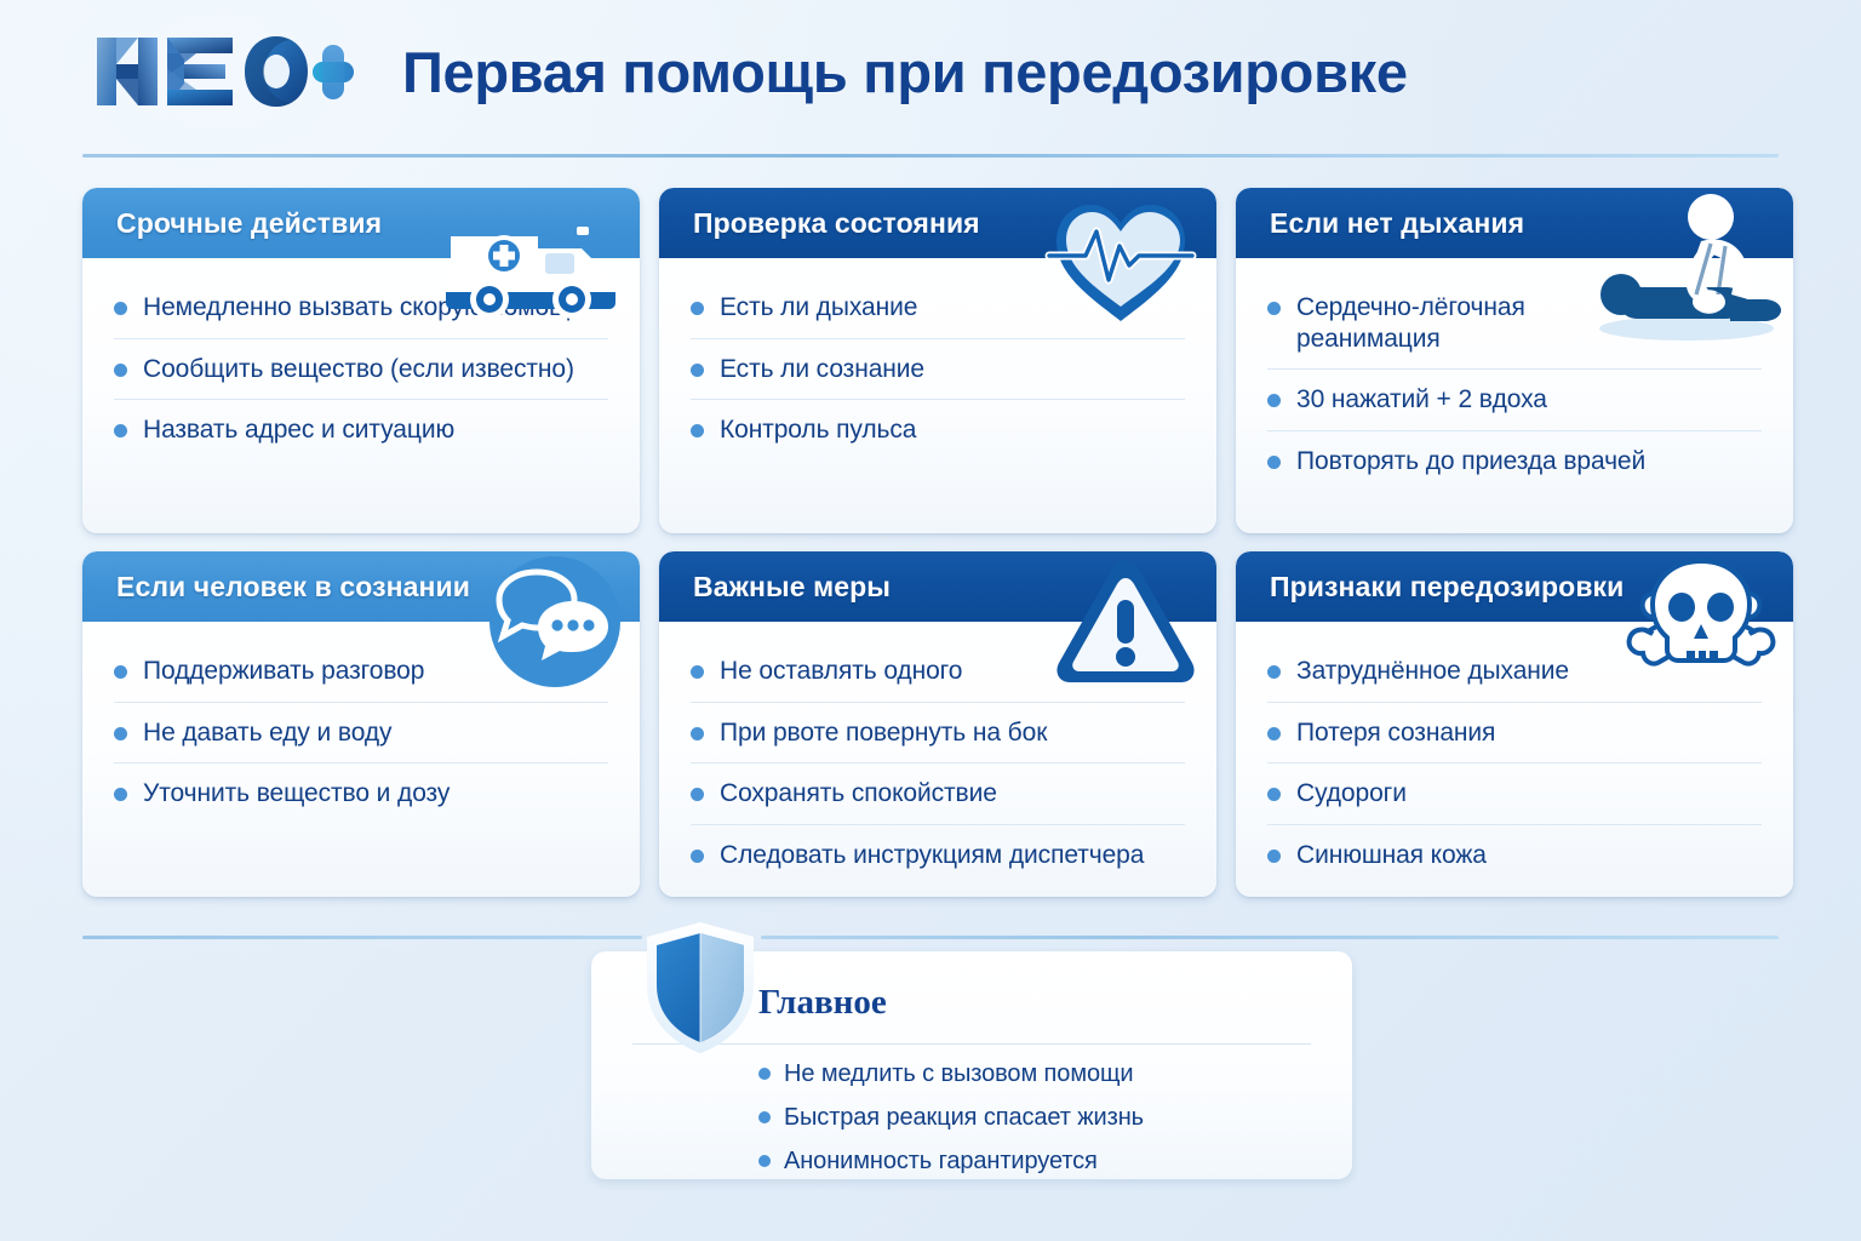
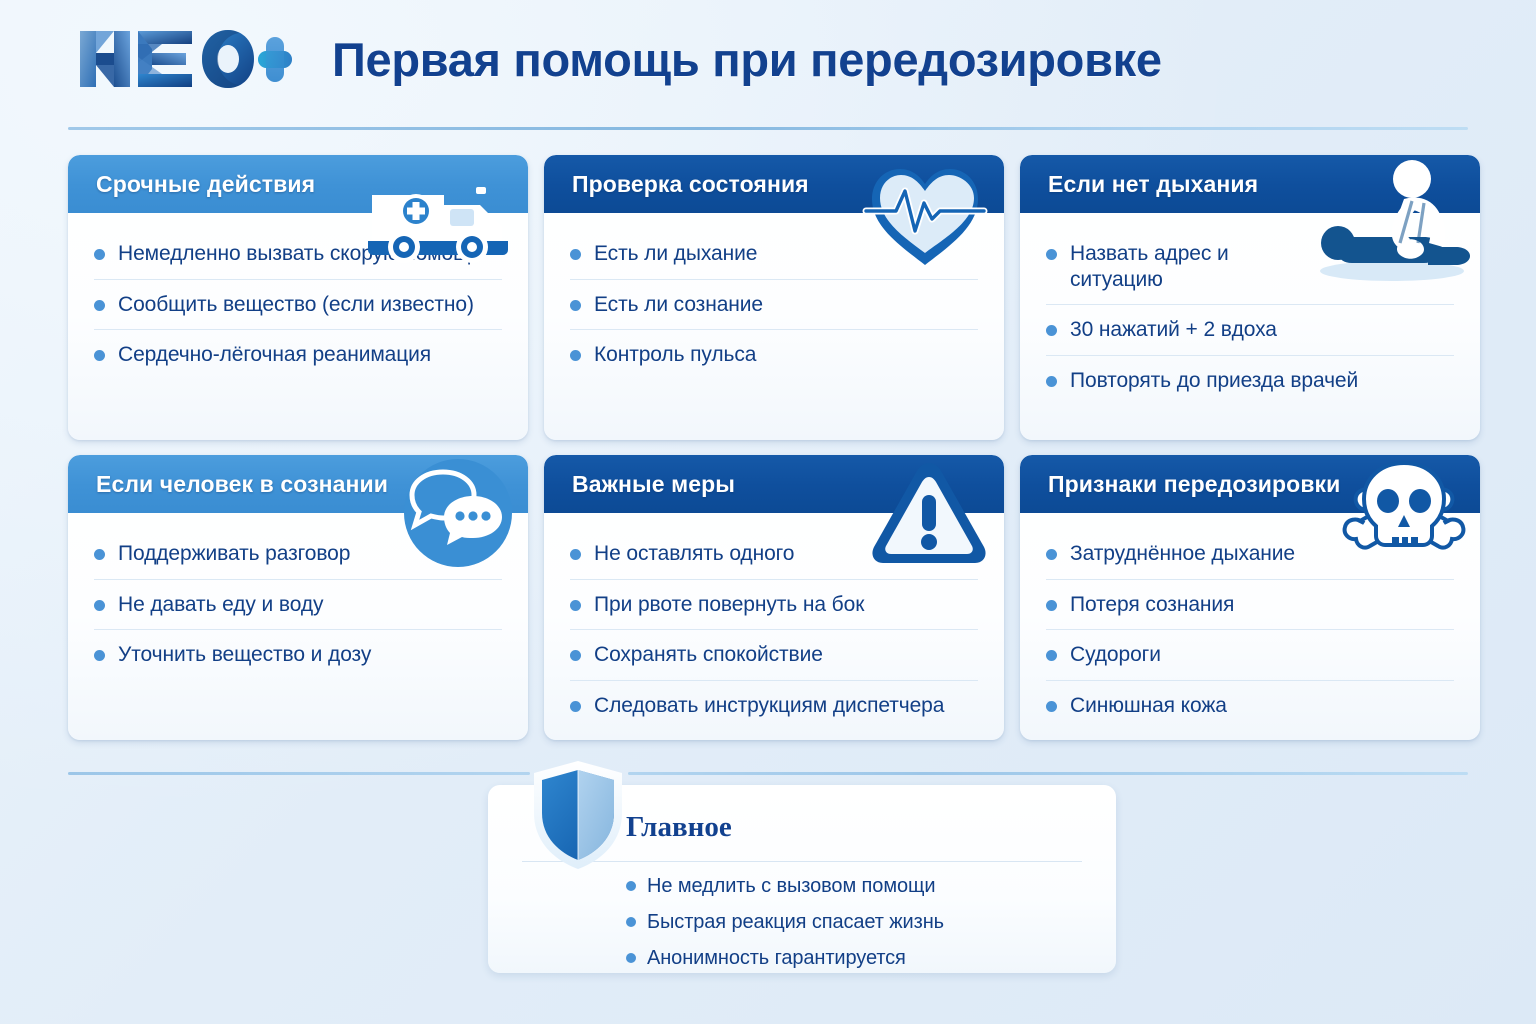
  Первая помощь при передозировке
  Срочные действия
  Немедленно вызвать скор
  Сообщить вещество (если известно)
- Назвать адрес и ситуацию
+ Сердечно-лёгочная реанимация
  Проверка состояния
  Есть ли дыхание
  Есть ли сознание
  Контроль пульса
  Если нет дыхания
- Сердечно-лёгочная реанимация
+ Назвать адрес и ситуацию
  30 нажатий + 2 вдоха
  Повторять до приезда врачей
  Если человек в сознании
  Поддерживать разговор
  Не давать еду и воду
  Уточнить вещество и дозу
  Важные меры
  Не оставлять одного
  При рвоте повернуть на бок
  Сохранять спокойствие
  Следовать инструкциям диспетчера
  Признаки передозировки
  Затруднённое дыхание
  Потеря сознания
  Судороги
  Синюшная кожа
  Главное
  Не медлить с вызовом помощи
  Быстрая реакция спасает жизнь
  Анонимность гарантируется
